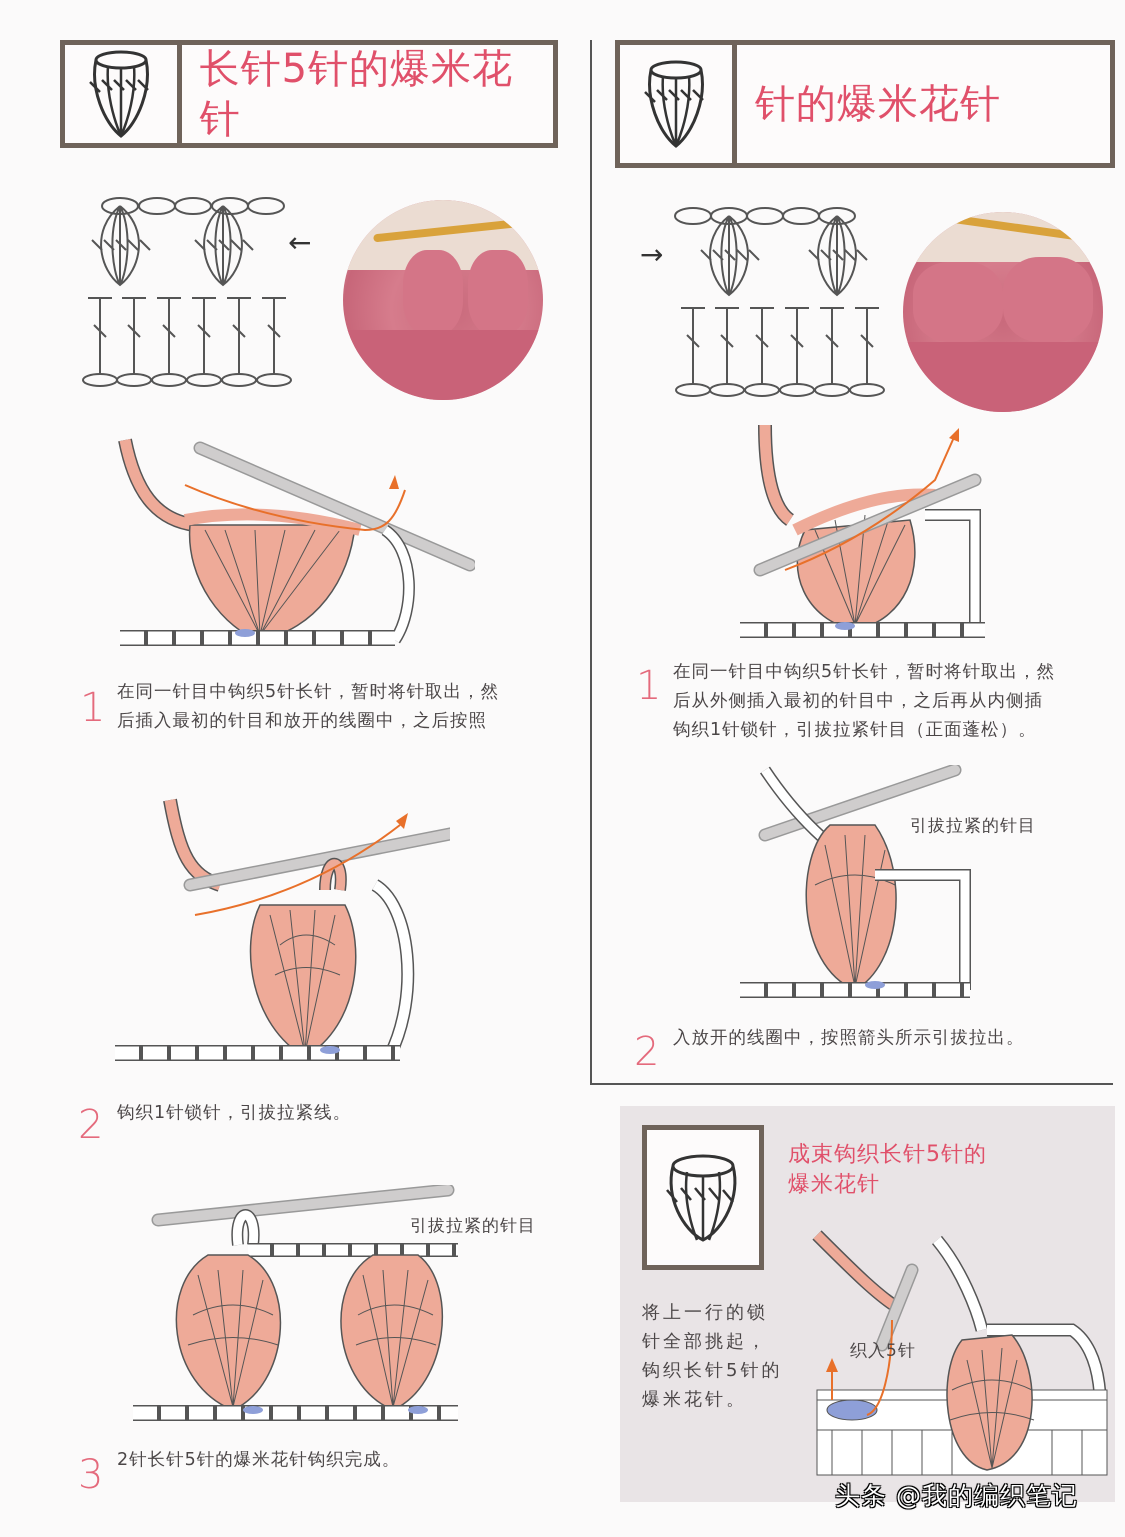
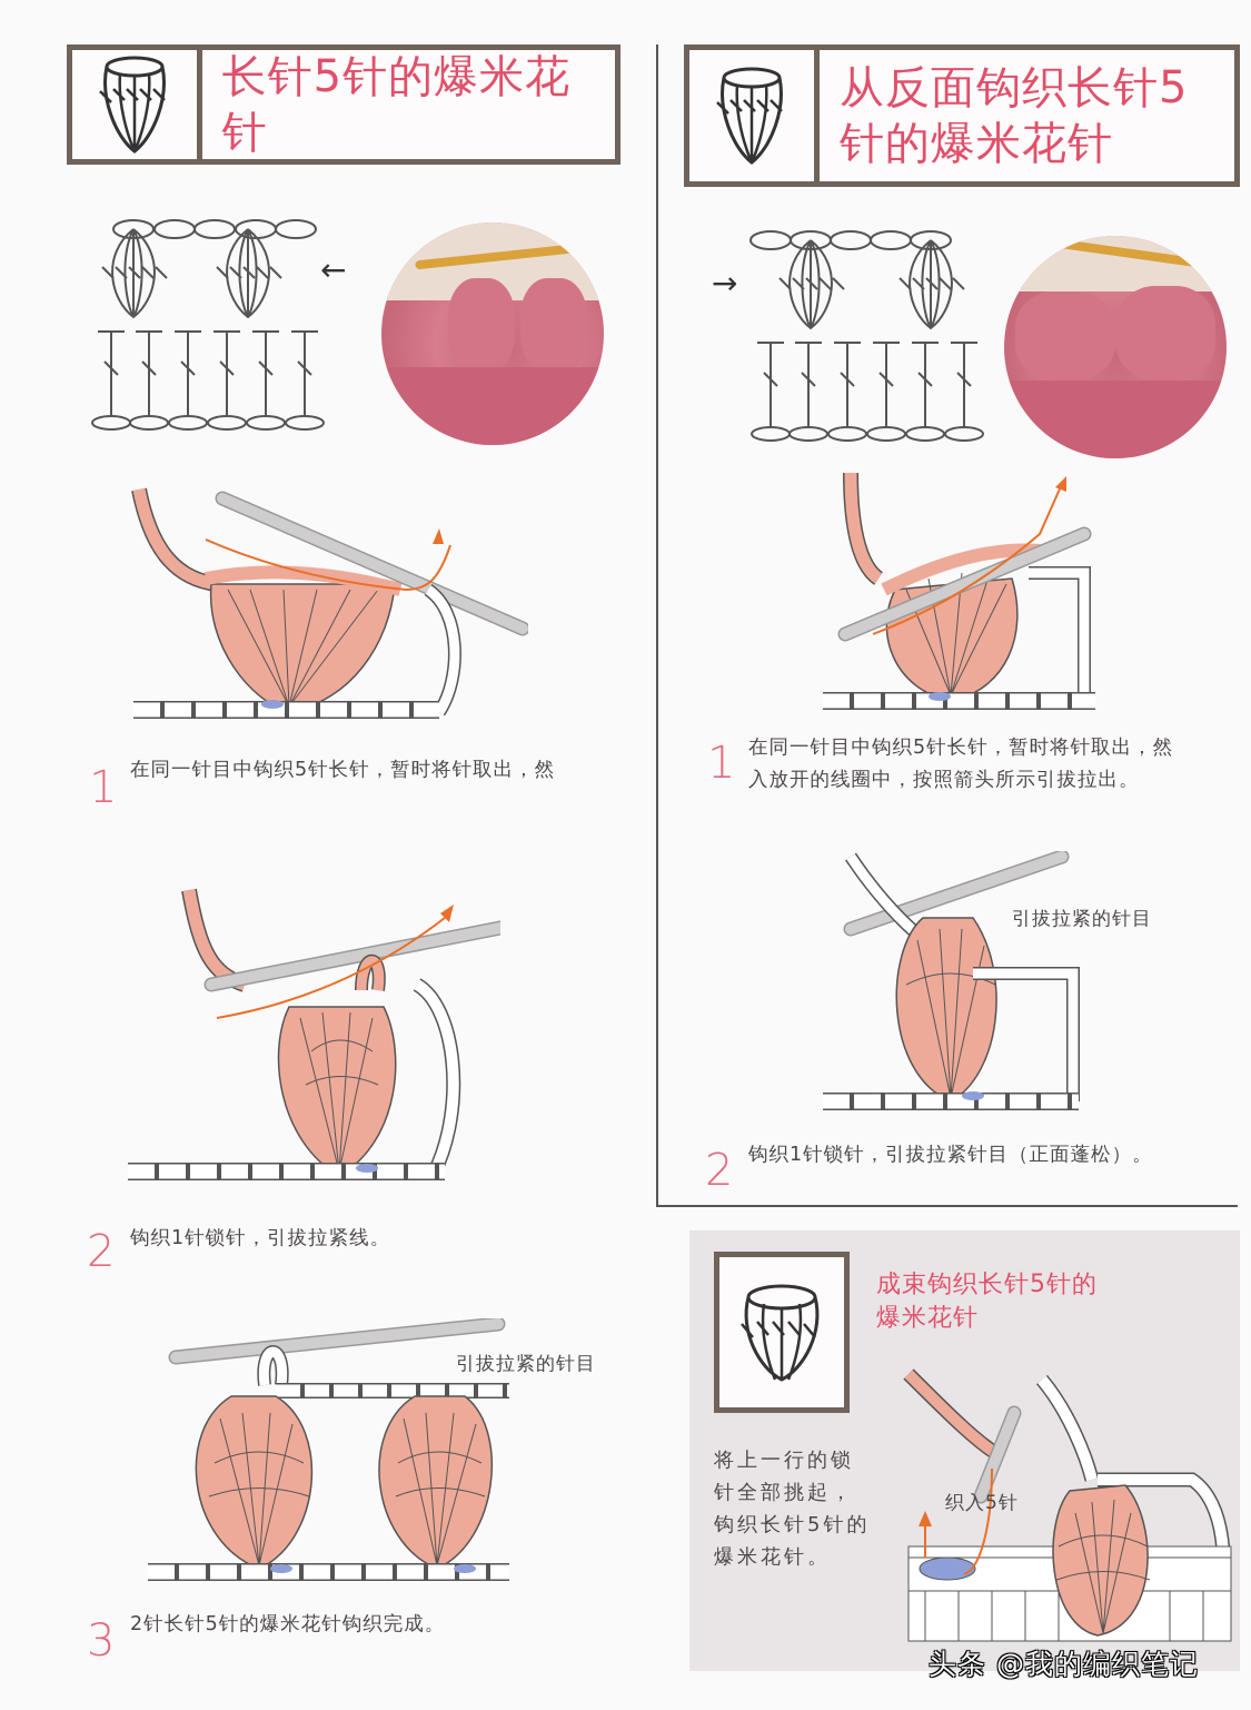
  长针5针的爆米花针
  ←
  1
  在同一针目中钩织5针长针，暂时将针取出，然
- 后插入最初的针目和放开的线圈中，之后按照
  2
  钩织1针锁针，引拔拉紧线。
  引拔拉紧的针目
  3
  2针长针5针的爆米花针钩织完成。
+ 从反面钩织长针5
  针的爆米花针
  →
  1
  在同一针目中钩织5针长针，暂时将针取出，然
- 后从外侧插入最初的针目中，之后再从内侧插
- 钩织1针锁针，引拔拉紧针目（正面蓬松）。
+ 入放开的线圈中，按照箭头所示引拔拉出。
  引拔拉紧的针目
  2
- 入放开的线圈中，按照箭头所示引拔拉出。
+ 钩织1针锁针，引拔拉紧针目（正面蓬松）。
  成束钩织长针5针的
  爆米花针
  将上一行的锁
  针全部挑起，
  钩织长针5针的
  爆米花针。
  织入5针
  头条 @我的编织笔记
